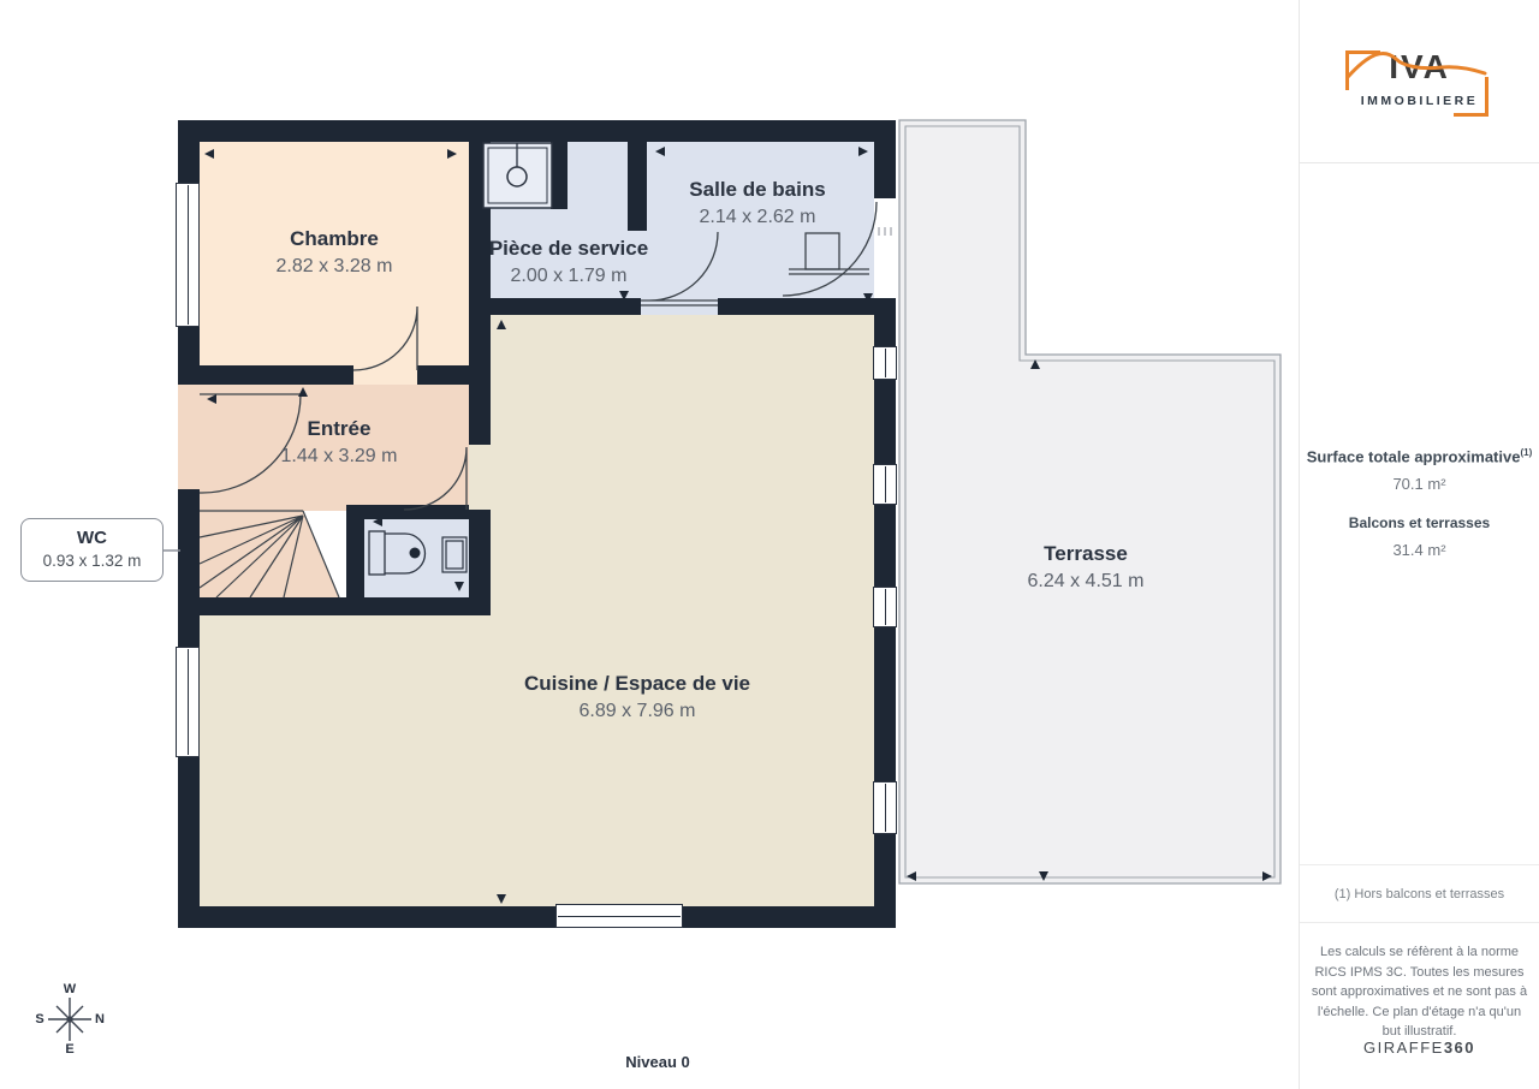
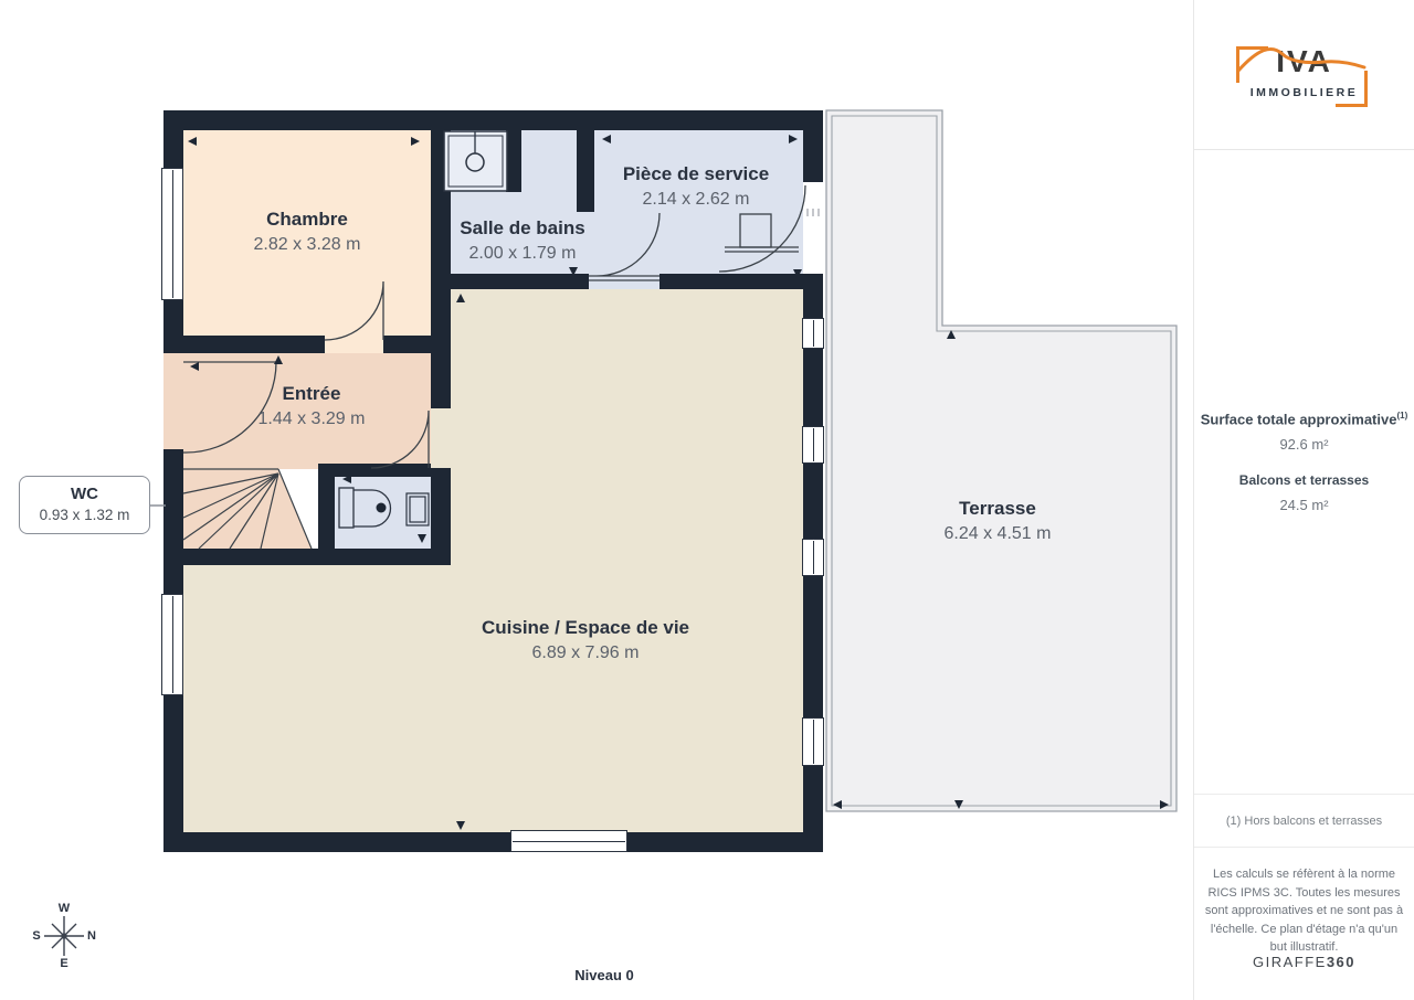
  Chambre
  2.82 x 3.28 m
- Pièce de service
+ Salle de bains
  2.00 x 1.79 m
- Salle de bains
+ Pièce de service
  2.14 x 2.62 m
  Entrée
  1.44 x 3.29 m
  WC
  0.93 x 1.32 m
  Cuisine / Espace de vie
  6.89 x 7.96 m
  Terrasse
  6.24 x 4.51 m
  W
  N
  E
  S
  Niveau 0
  IMMOBILIERE
  Surface totale approximative(1)
- 70.1 m²
+ 92.6 m²
  Balcons et terrasses
- 31.4 m²
+ 24.5 m²
  (1) Hors balcons et terrasses
  Les calculs se réfèrent à la norme RICS IPMS 3C. Toutes les mesures sont approximatives et ne sont pas à l'échelle. Ce plan d'étage n'a qu'un but illustratif.
  GIRAFFE360
